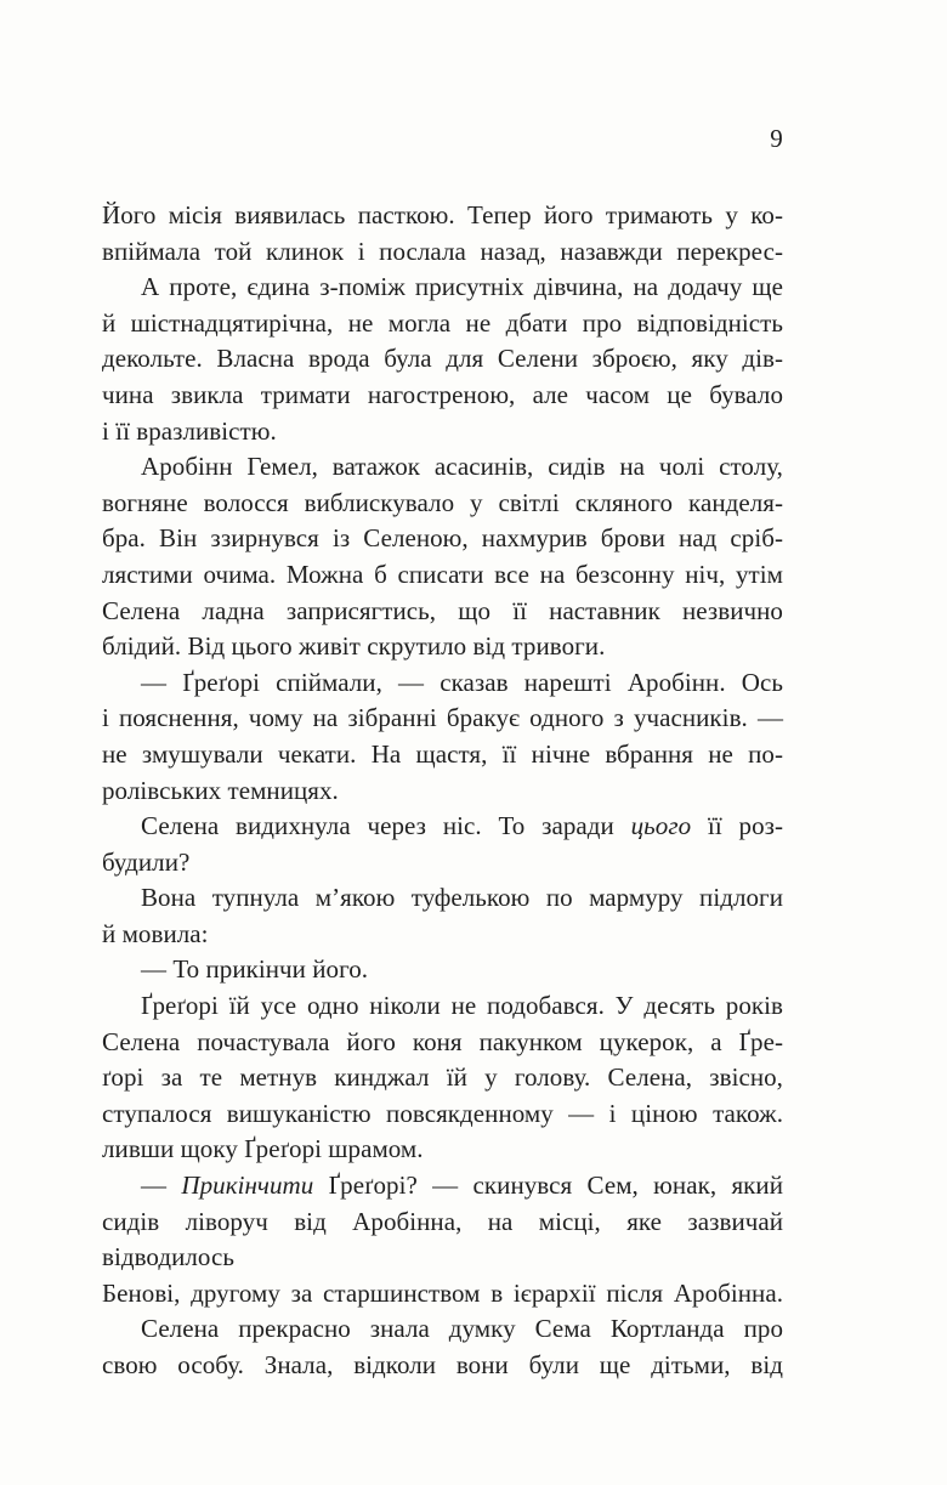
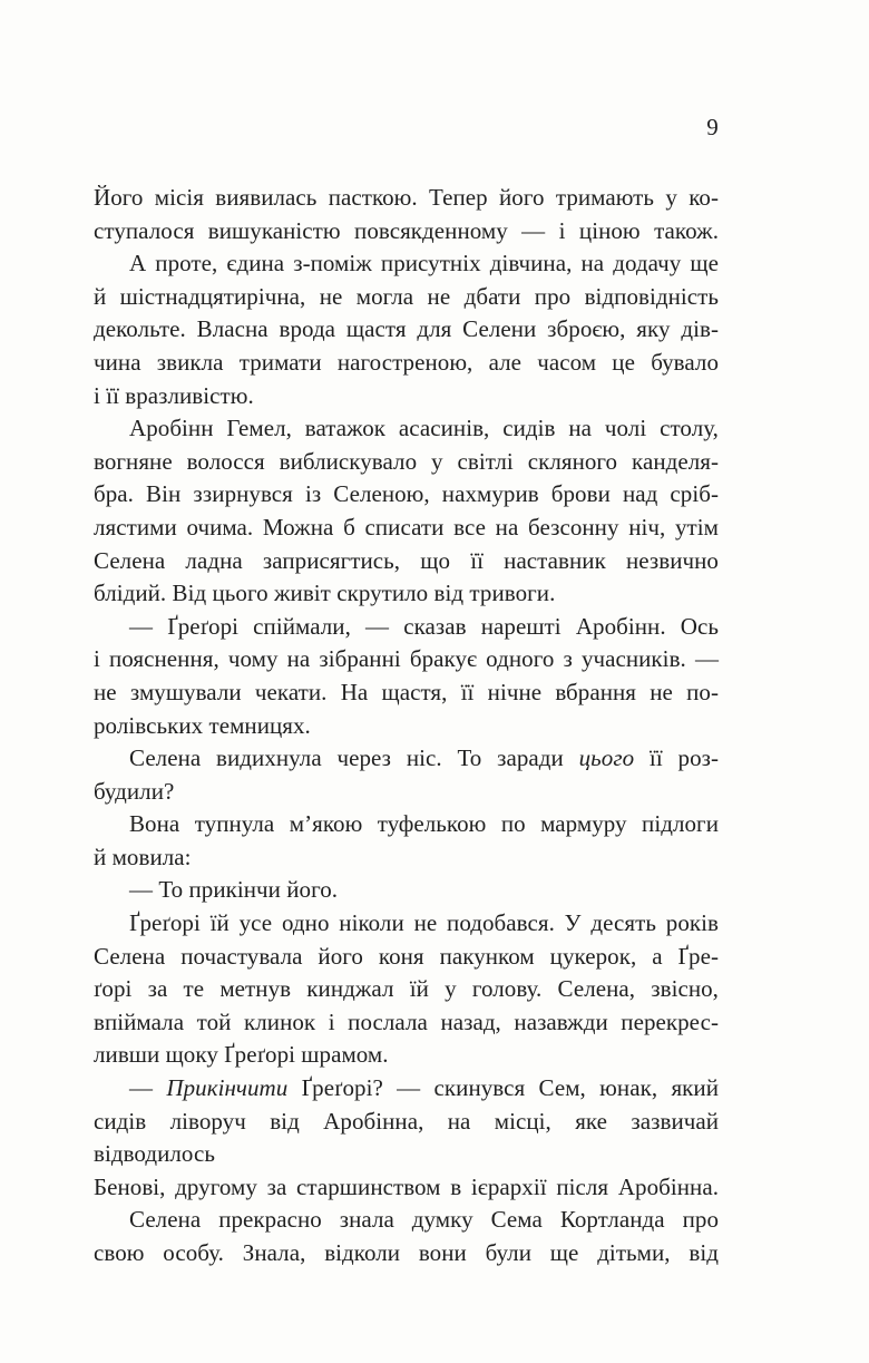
  9
  Його місія виявилась пасткою. Тепер його тримають у ко-
- впіймала той клинок і послала назад, назавжди перекрес-
+ ступалося вишуканістю повсякденному — і ціною також.
  А проте, єдина з-поміж присутніх дівчина, на додачу ще
  й шістнадцятирічна, не могла не дбати про відповідність
- декольте. Власна врода була для Селени зброєю, яку дів-
+ декольте. Власна врода щастя для Селени зброєю, яку дів-
  чина звикла тримати нагостреною, але часом це бувало
  і її вразливістю.
  Аробінн Гемел, ватажок асасинів, сидів на чолі столу,
  вогняне волосся виблискувало у світлі скляного канделя-
  бра. Він ззирнувся із Селеною, нахмурив брови над сріб-
  лястими очима. Можна б списати все на безсонну ніч, утім
  Селена ладна заприсягтись, що її наставник незвично
  блідий. Від цього живіт скрутило від тривоги.
  — Ґреґорі спіймали, — сказав нарешті Аробінн. Ось
  і пояснення, чому на зібранні бракує одного з учасників. —
  не змушували чекати. На щастя, її нічне вбрання не по-
  ролівських темницях.
  Селена видихнула через ніс. То заради цього її роз-
  будили?
  Вона тупнула м’якою туфелькою по мармуру підлоги
  й мовила:
  — То прикінчи його.
  Ґреґорі їй усе одно ніколи не подобався. У десять років
  Селена почастувала його коня пакунком цукерок, а Ґре-
  ґорі за те метнув кинджал їй у голову. Селена, звісно,
- ступалося вишуканістю повсякденному — і ціною також.
+ впіймала той клинок і послала назад, назавжди перекрес-
  ливши щоку Ґреґорі шрамом.
  — Прикінчити Ґреґорі? — скинувся Сем, юнак, який
  сидів ліворуч від Аробінна, на місці, яке зазвичай відводилось
  Бенові, другому за старшинством в ієрархії після Аробінна.
  Селена прекрасно знала думку Сема Кортланда про
  свою особу. Знала, відколи вони були ще дітьми, від
